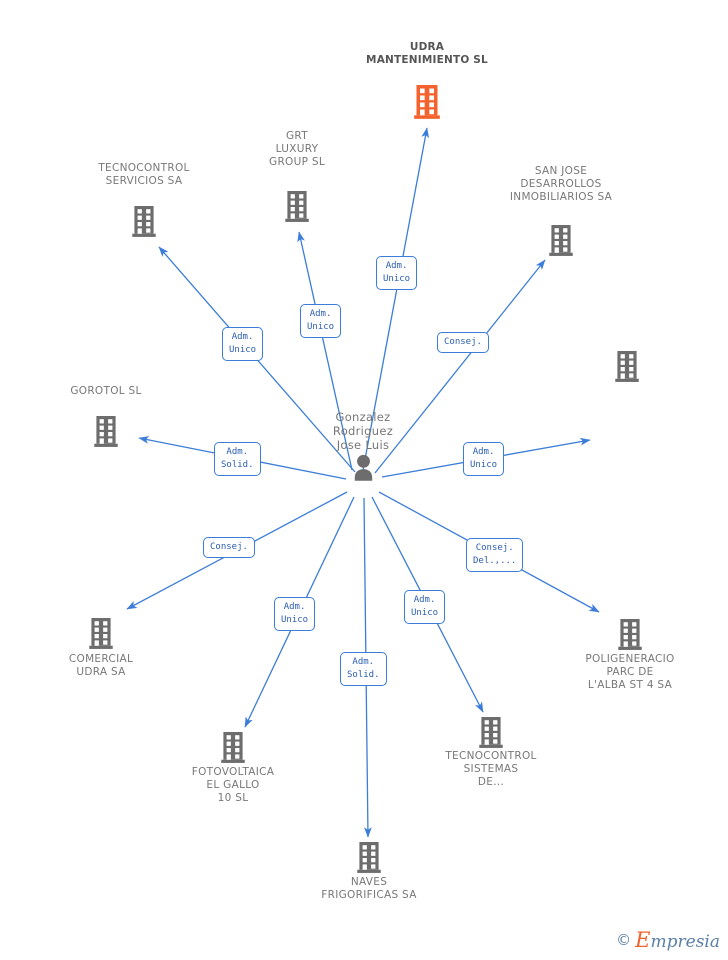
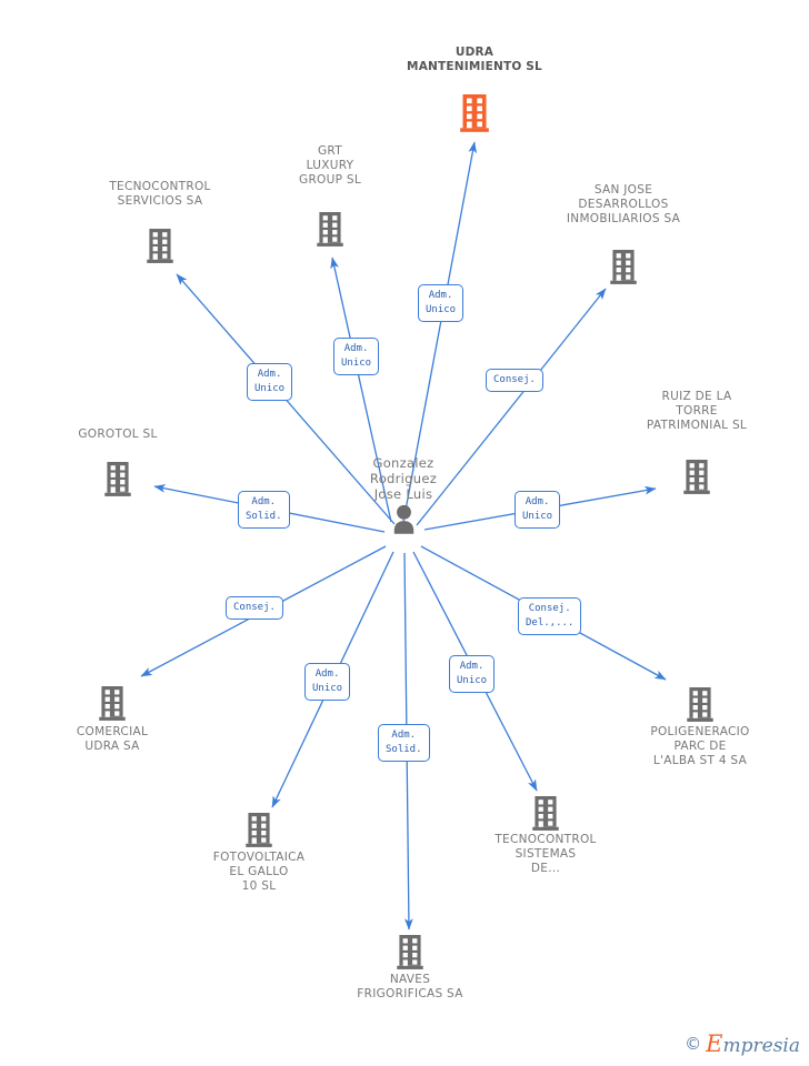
  UDRA
  MANTENIMIENTO SL
  TECNOCONTROL
  SERVICIOS SA
  GRT
  LUXURY
  GROUP SL
  SAN JOSE
  DESARROLLOS
  INMOBILIARIOS SA
+ RUIZ DE LA
+ TORRE
+ PATRIMONIAL SL
  GOROTOL SL
  COMERCIAL
  UDRA SA
  FOTOVOLTAICA
  EL GALLO
  10 SL
  NAVES
  FRIGORIFICAS SA
  TECNOCONTROL
  SISTEMAS
  DE...
  POLIGENERACIO
  PARC DE
  L'ALBA ST 4 SA
  Gonzalez
  Rodriguez
  Jose Luis
  Adm.
  Unico
  Adm.
  Unico
  Adm.
  Unico
  Consej.
  Adm.
  Unico
  Adm.
  Solid.
  Consej.
  Adm.
  Unico
  Adm.
  Solid.
  Adm.
  Unico
  Consej.
  Del.,...
  ©
  Empresia
